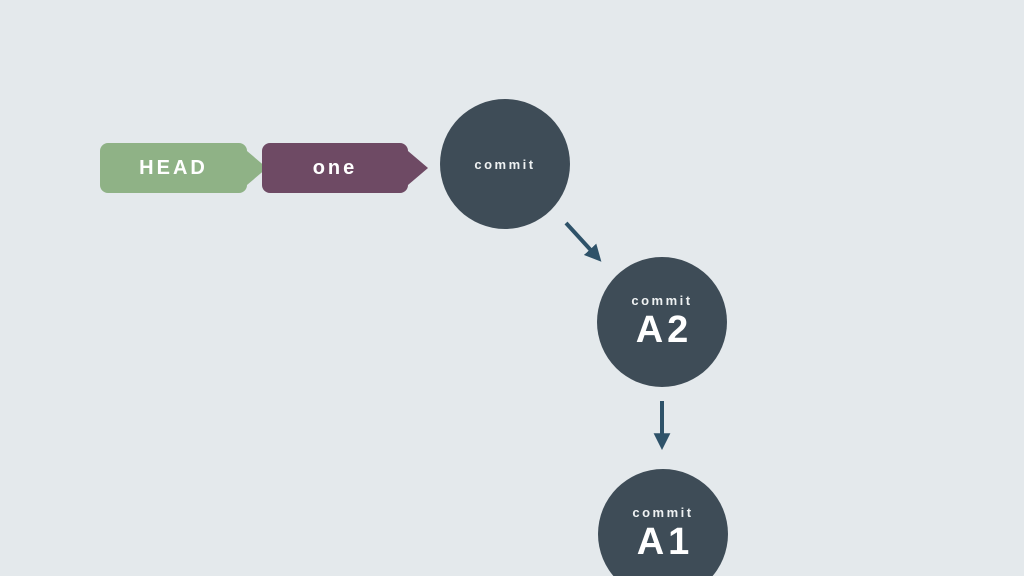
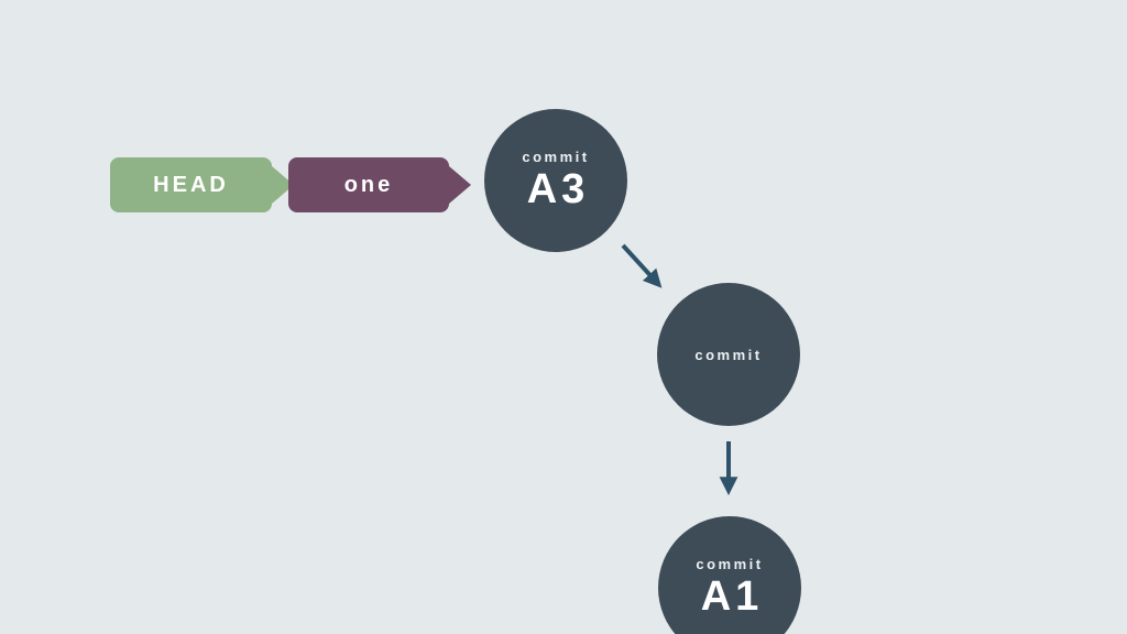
  commit
+ A3
  commit
- A2
  commit
  A1
  HEAD
  one
